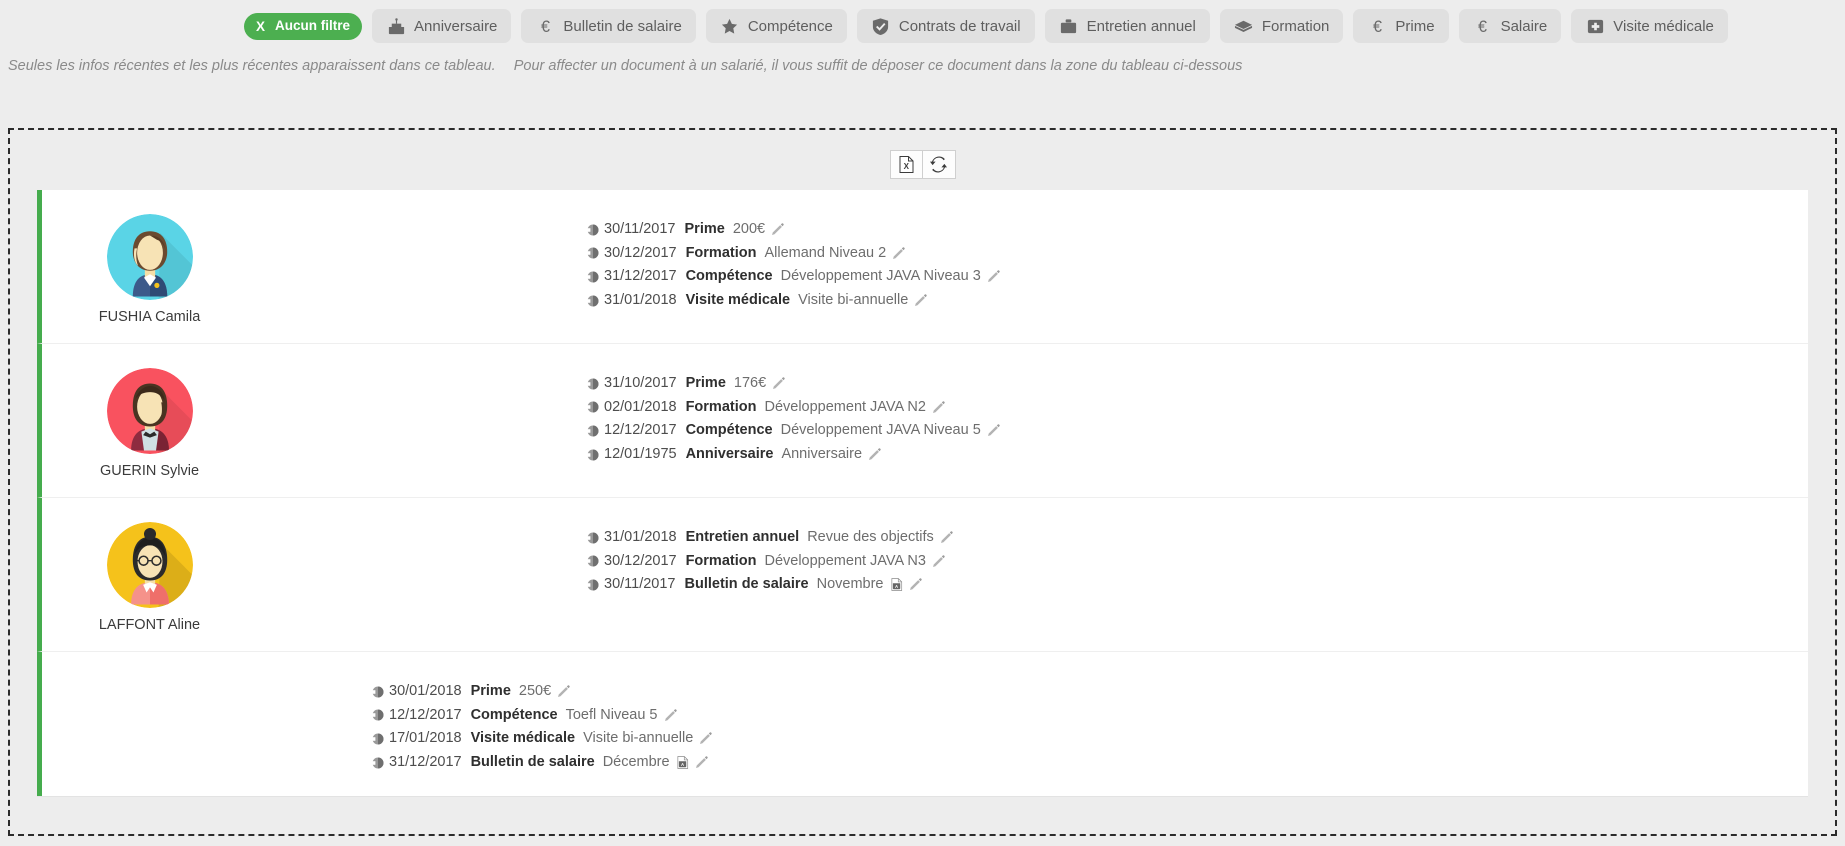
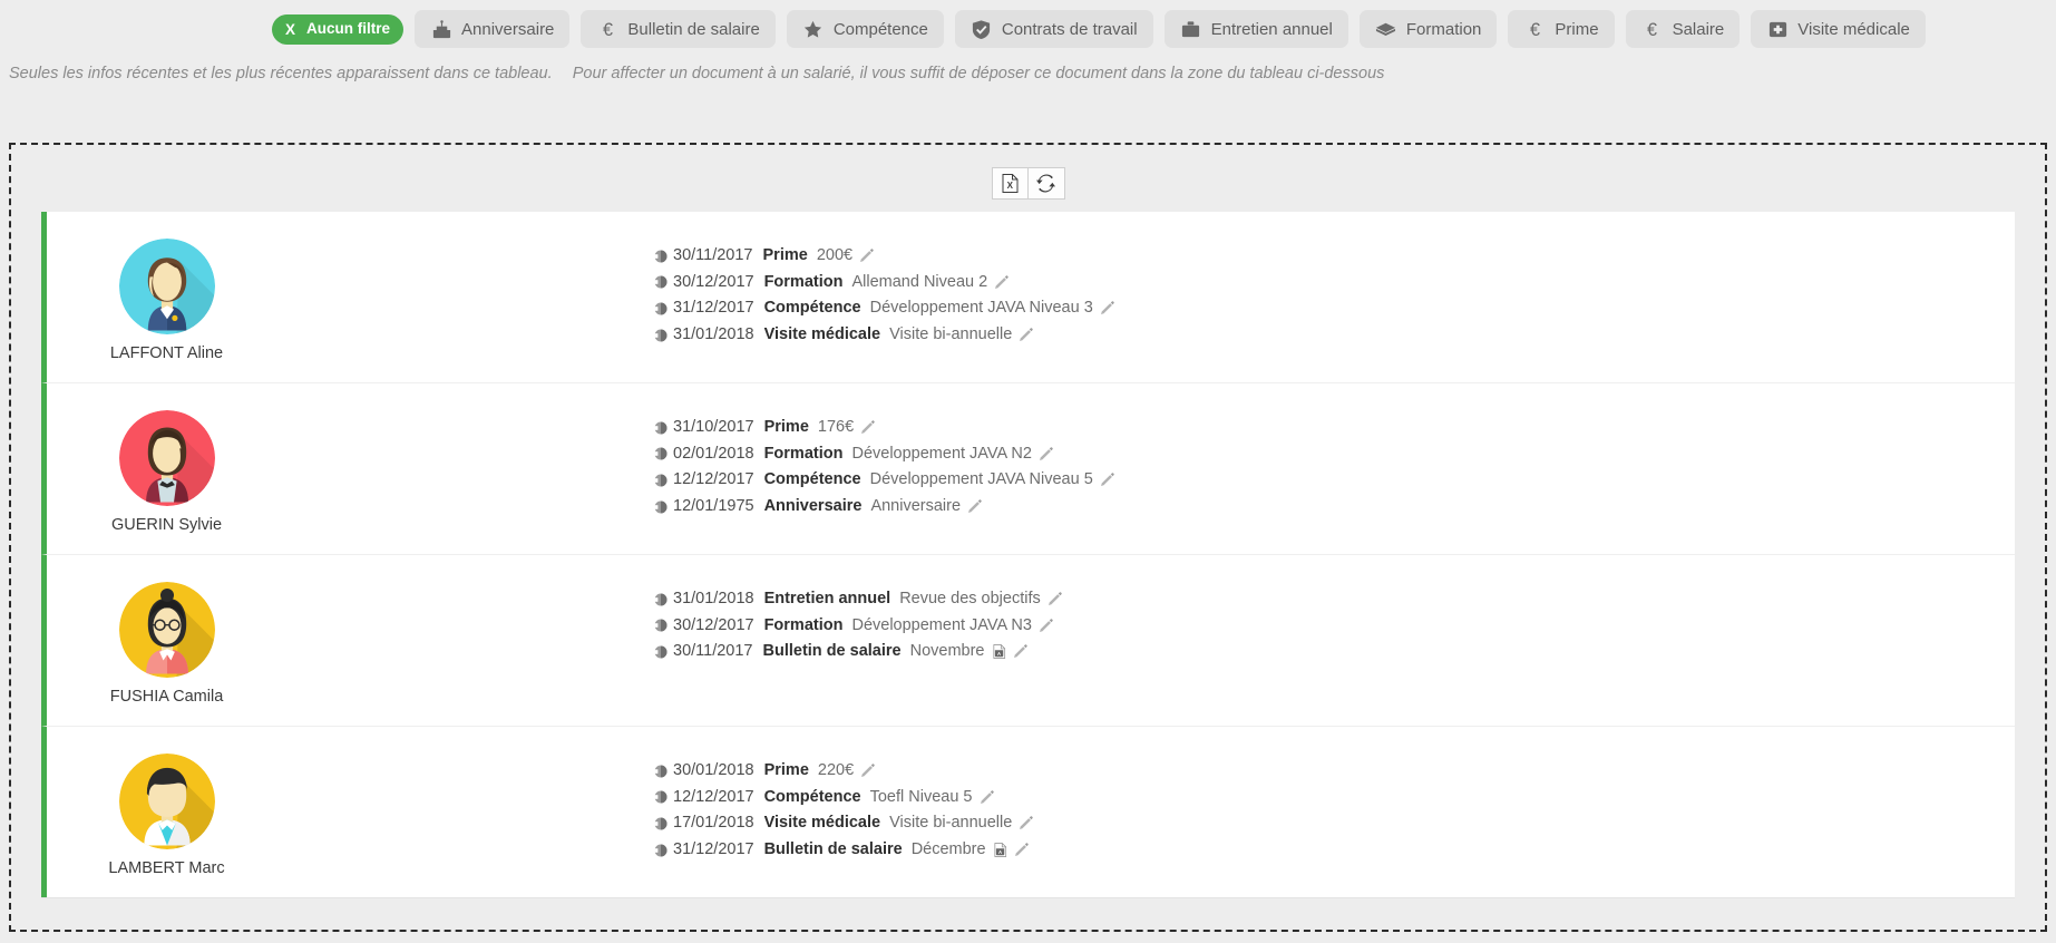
  X
  Aucun filtre
  Anniversaire
  €
  Bulletin de salaire
  Compétence
  Contrats de travail
  Entretien annuel
  Formation
  €
  Prime
  €
  Salaire
  Visite médicale
  Seules les infos récentes et les plus récentes apparaissent dans ce tableau. Pour affecter un document à un salarié, il vous suffit de déposer ce document dans la zone du tableau ci-dessous
  X
- FUSHIA Camila
+ LAFFONT Aline
  30/11/2017
  Prime
  200€
  30/12/2017
  Formation
  Allemand Niveau 2
  31/12/2017
  Compétence
  Développement JAVA Niveau 3
  31/01/2018
  Visite médicale
  Visite bi-annuelle
  GUERIN Sylvie
  31/10/2017
  Prime
  176€
  02/01/2018
  Formation
  Développement JAVA N2
  12/12/2017
  Compétence
  Développement JAVA Niveau 5
  12/01/1975
  Anniversaire
  Anniversaire
- LAFFONT Aline
+ FUSHIA Camila
  31/01/2018
  Entretien annuel
  Revue des objectifs
  30/12/2017
  Formation
  Développement JAVA N3
  30/11/2017
  Bulletin de salaire
  Novembre
+ LAMBERT Marc
  30/01/2018
  Prime
- 250€
+ 220€
  12/12/2017
  Compétence
  Toefl Niveau 5
  17/01/2018
  Visite médicale
  Visite bi-annuelle
  31/12/2017
  Bulletin de salaire
  Décembre
